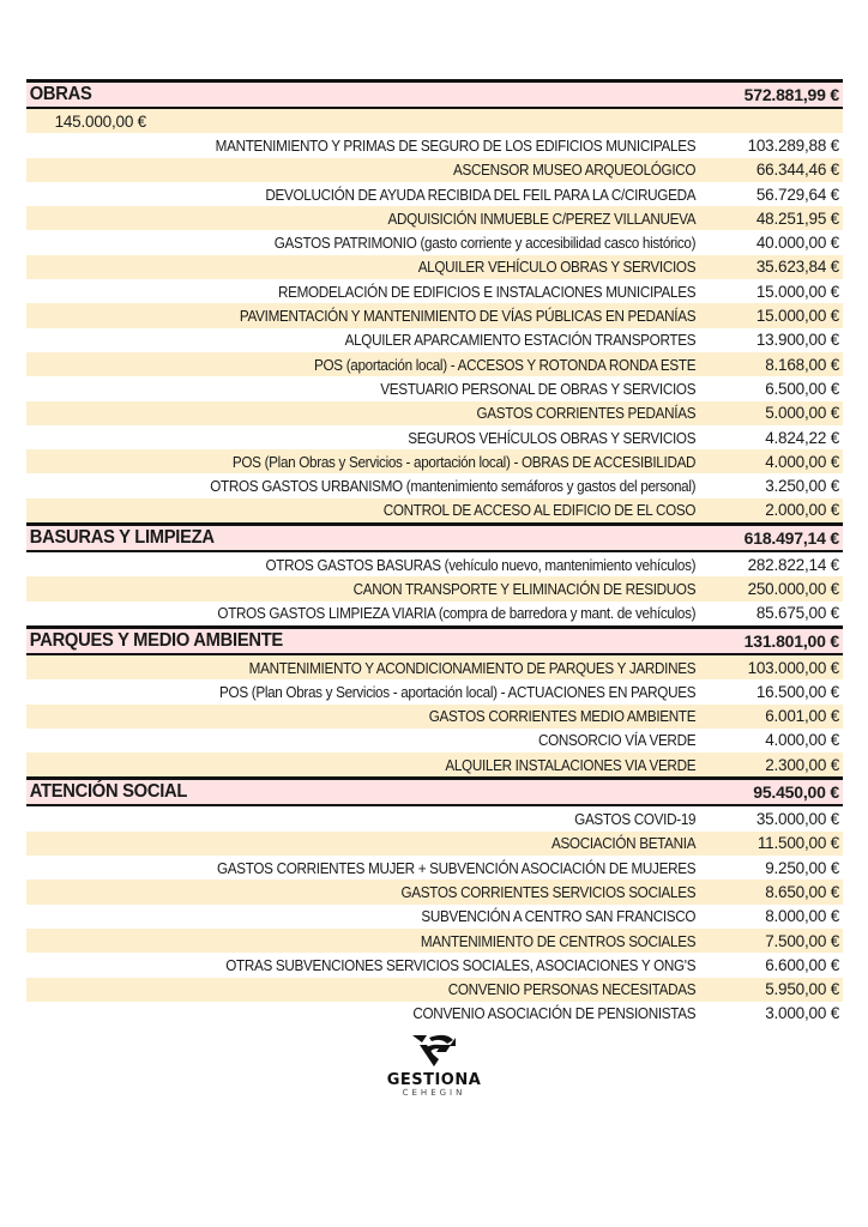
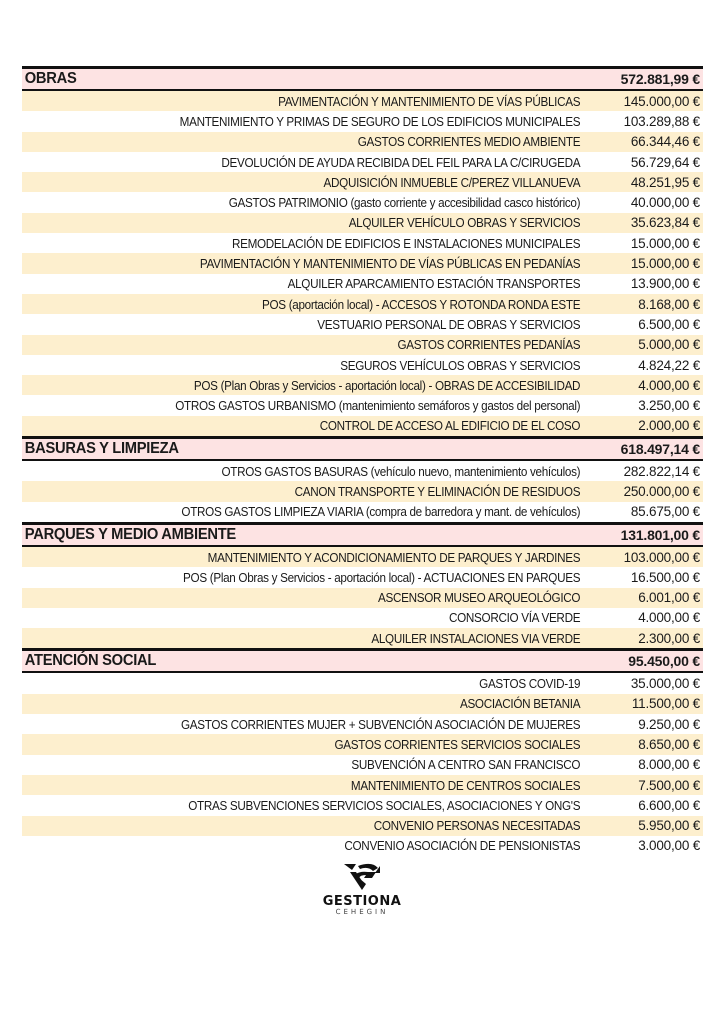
  OBRAS
  572.881,99 €
+ PAVIMENTACIÓN Y MANTENIMIENTO DE VÍAS PÚBLICAS
  145.000,00 €
  MANTENIMIENTO Y PRIMAS DE SEGURO DE LOS EDIFICIOS MUNICIPALES
  103.289,88 €
- ASCENSOR MUSEO ARQUEOLÓGICO
+ GASTOS CORRIENTES MEDIO AMBIENTE
  66.344,46 €
  DEVOLUCIÓN DE AYUDA RECIBIDA DEL FEIL PARA LA C/CIRUGEDA
  56.729,64 €
  ADQUISICIÓN INMUEBLE C/PEREZ VILLANUEVA
  48.251,95 €
  GASTOS PATRIMONIO (gasto corriente y accesibilidad casco histórico)
  40.000,00 €
  ALQUILER VEHÍCULO OBRAS Y SERVICIOS
  35.623,84 €
  REMODELACIÓN DE EDIFICIOS E INSTALACIONES MUNICIPALES
  15.000,00 €
  PAVIMENTACIÓN Y MANTENIMIENTO DE VÍAS PÚBLICAS EN PEDANÍAS
  15.000,00 €
  ALQUILER APARCAMIENTO ESTACIÓN TRANSPORTES
  13.900,00 €
  POS (aportación local) - ACCESOS Y ROTONDA RONDA ESTE
  8.168,00 €
  VESTUARIO PERSONAL DE OBRAS Y SERVICIOS
  6.500,00 €
  GASTOS CORRIENTES PEDANÍAS
  5.000,00 €
  SEGUROS VEHÍCULOS OBRAS Y SERVICIOS
  4.824,22 €
  POS (Plan Obras y Servicios - aportación local) - OBRAS DE ACCESIBILIDAD
  4.000,00 €
  OTROS GASTOS URBANISMO (mantenimiento semáforos y gastos del personal)
  3.250,00 €
  CONTROL DE ACCESO AL EDIFICIO DE EL COSO
  2.000,00 €
  BASURAS Y LIMPIEZA
  618.497,14 €
  OTROS GASTOS BASURAS (vehículo nuevo, mantenimiento vehículos)
  282.822,14 €
  CANON TRANSPORTE Y ELIMINACIÓN DE RESIDUOS
  250.000,00 €
  OTROS GASTOS LIMPIEZA VIARIA (compra de barredora y mant. de vehículos)
  85.675,00 €
  PARQUES Y MEDIO AMBIENTE
  131.801,00 €
  MANTENIMIENTO Y ACONDICIONAMIENTO DE PARQUES Y JARDINES
  103.000,00 €
  POS (Plan Obras y Servicios - aportación local) - ACTUACIONES EN PARQUES
  16.500,00 €
- GASTOS CORRIENTES MEDIO AMBIENTE
+ ASCENSOR MUSEO ARQUEOLÓGICO
  6.001,00 €
  CONSORCIO VÍA VERDE
  4.000,00 €
  ALQUILER INSTALACIONES VIA VERDE
  2.300,00 €
  ATENCIÓN SOCIAL
  95.450,00 €
  GASTOS COVID-19
  35.000,00 €
  ASOCIACIÓN BETANIA
  11.500,00 €
  GASTOS CORRIENTES MUJER + SUBVENCIÓN ASOCIACIÓN DE MUJERES
  9.250,00 €
  GASTOS CORRIENTES SERVICIOS SOCIALES
  8.650,00 €
  SUBVENCIÓN A CENTRO SAN FRANCISCO
  8.000,00 €
  MANTENIMIENTO DE CENTROS SOCIALES
  7.500,00 €
  OTRAS SUBVENCIONES SERVICIOS SOCIALES, ASOCIACIONES Y ONG'S
  6.600,00 €
  CONVENIO PERSONAS NECESITADAS
  5.950,00 €
  CONVENIO ASOCIACIÓN DE PENSIONISTAS
  3.000,00 €
  GESTIONA
  CEHEGIN
